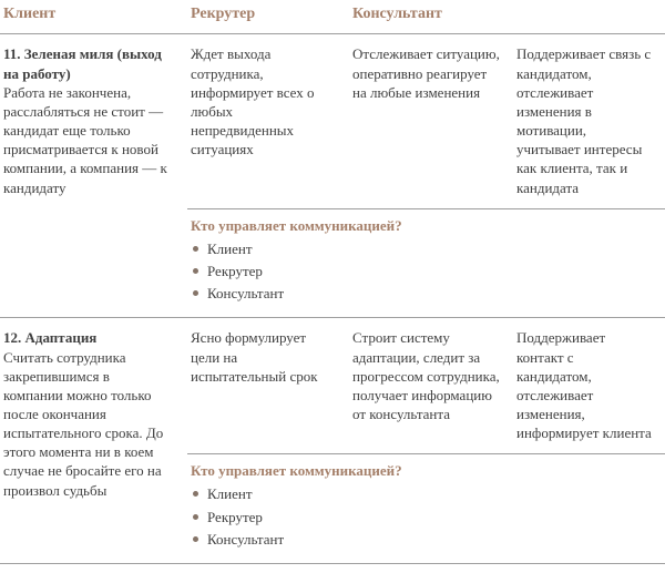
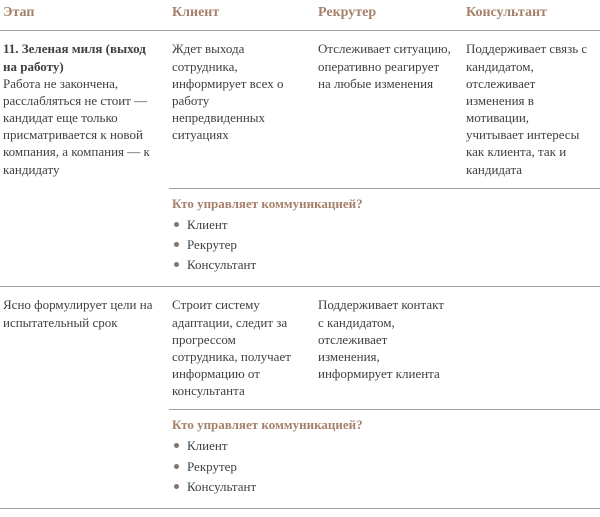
+ Этап
  Клиент
  Рекрутер
  Консультант
  11. Зеленая миля (выход на работу)
- Работа не закончена, расслабляться не стоит — кандидат еще только присматривается к новой компании, а компания — к кандидату
+ Работа не закончена, расслабляться не стоит — кандидат еще только присматривается к новой компания, а компания — к кандидату
- Ждет выхода сотрудника, информирует всех о любых непредвиденных ситуациях
+ Ждет выхода сотрудника, информирует всех о работу непредвиденных ситуациях
  Отслеживает ситуацию, оперативно реагирует на любые изменения
  Поддерживает связь с кандидатом, отслеживает изменения в мотивации, учитывает интересы как клиента, так и кандидата
  Кто управляет коммуникацией?
  Клиент
  Рекрутер
  Консультант
- 12. Адаптация
- Считать сотрудника закрепившимся в компании можно только после окончания испытательного срока. До этого момента ни в коем случае не бросайте его на произвол судьбы
  Ясно формулирует цели на испытательный срок
  Строит систему адаптации, следит за прогрессом сотрудника, получает информацию от консультанта
  Поддерживает контакт с кандидатом, отслеживает изменения, информирует клиента
  Кто управляет коммуникацией?
  Клиент
  Рекрутер
  Консультант
